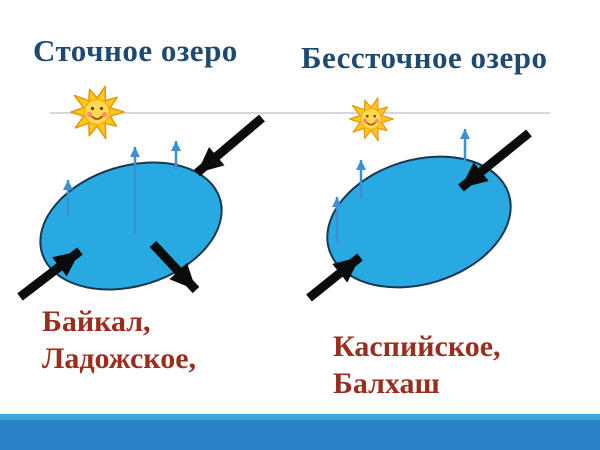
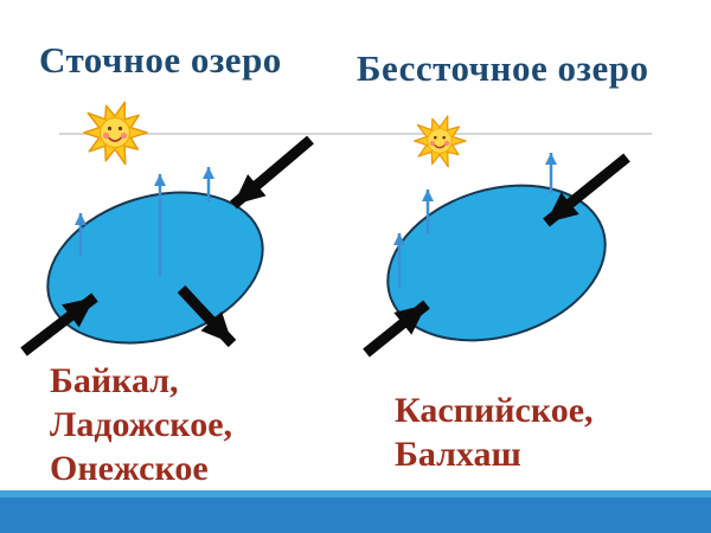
  Сточное озеро
  Бессточное озеро
  Байкал,
  Ладожское,
+ Онежское
  Каспийское,
  Балхаш
